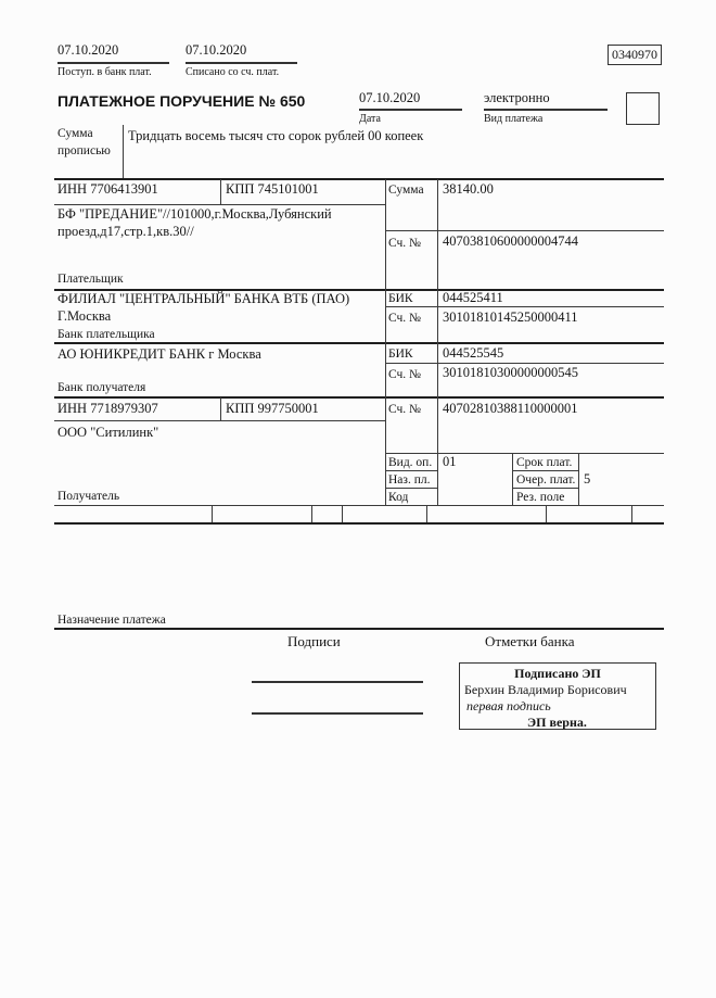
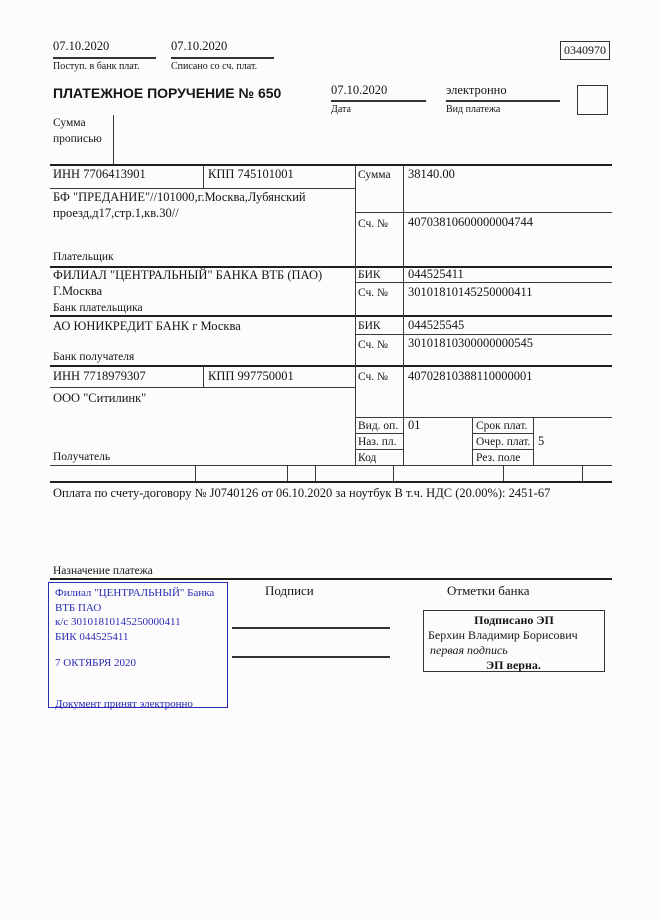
  07.10.2020
  Поступ. в банк плат.
  07.10.2020
  Списано со сч. плат.
  0340970
  ПЛАТЕЖНОЕ ПОРУЧЕНИЕ № 650
  07.10.2020
  Дата
  электронно
  Вид платежа
  Сумма
  прописью
- Тридцать восемь тысяч сто сорок рублей 00 копеек
  ИНН 7706413901
  КПП 745101001
  Сумма
  38140.00
  БФ "ПРЕДАНИЕ"//101000,г.Москва,Лубянский
  проезд,д17,стр.1,кв.30//
  Сч. №
  40703810600000004744
  Плательщик
  ФИЛИАЛ "ЦЕНТРАЛЬНЫЙ" БАНКА ВТБ (ПАО)
  Г.Москва
  БИК
  044525411
  Сч. №
  30101810145250000411
  Банк плательщика
  АО ЮНИКРЕДИТ БАНК г Москва
  БИК
  044525545
  Сч. №
  30101810300000000545
  Банк получателя
  ИНН 7718979307
  КПП 997750001
  Сч. №
  40702810388110000001
  ООО "Ситилинк"
  Получатель
  Вид. оп.
  01
  Срок плат.
  Наз. пл.
  Очер. плат.
  5
  Код
  Рез. поле
+ Оплата по счету-договору № J0740126 от 06.10.2020 за ноутбук В т.ч. НДС (20.00%): 2451-67
  Назначение платежа
+ Филиал "ЦЕНТРАЛЬНЫЙ" Банка
+ ВТБ ПАО
+ к/с 30101810145250000411
+ БИК 044525411
+ 7 ОКТЯБРЯ 2020
+ Документ принят электронно
  Подписи
  Отметки банка
  Подписано ЭП
  Берхин Владимир Борисович
  первая подпись
  ЭП верна.
